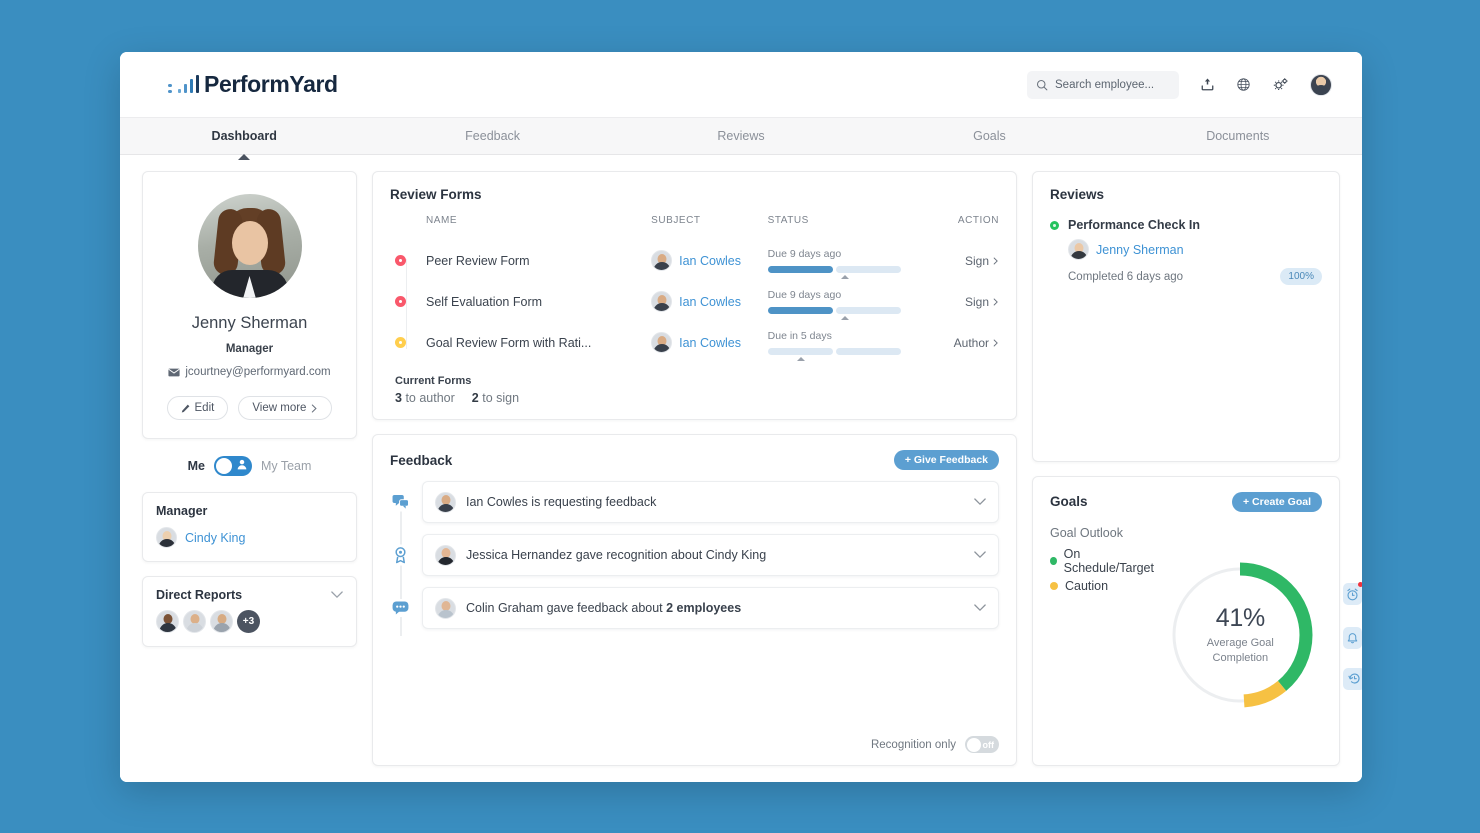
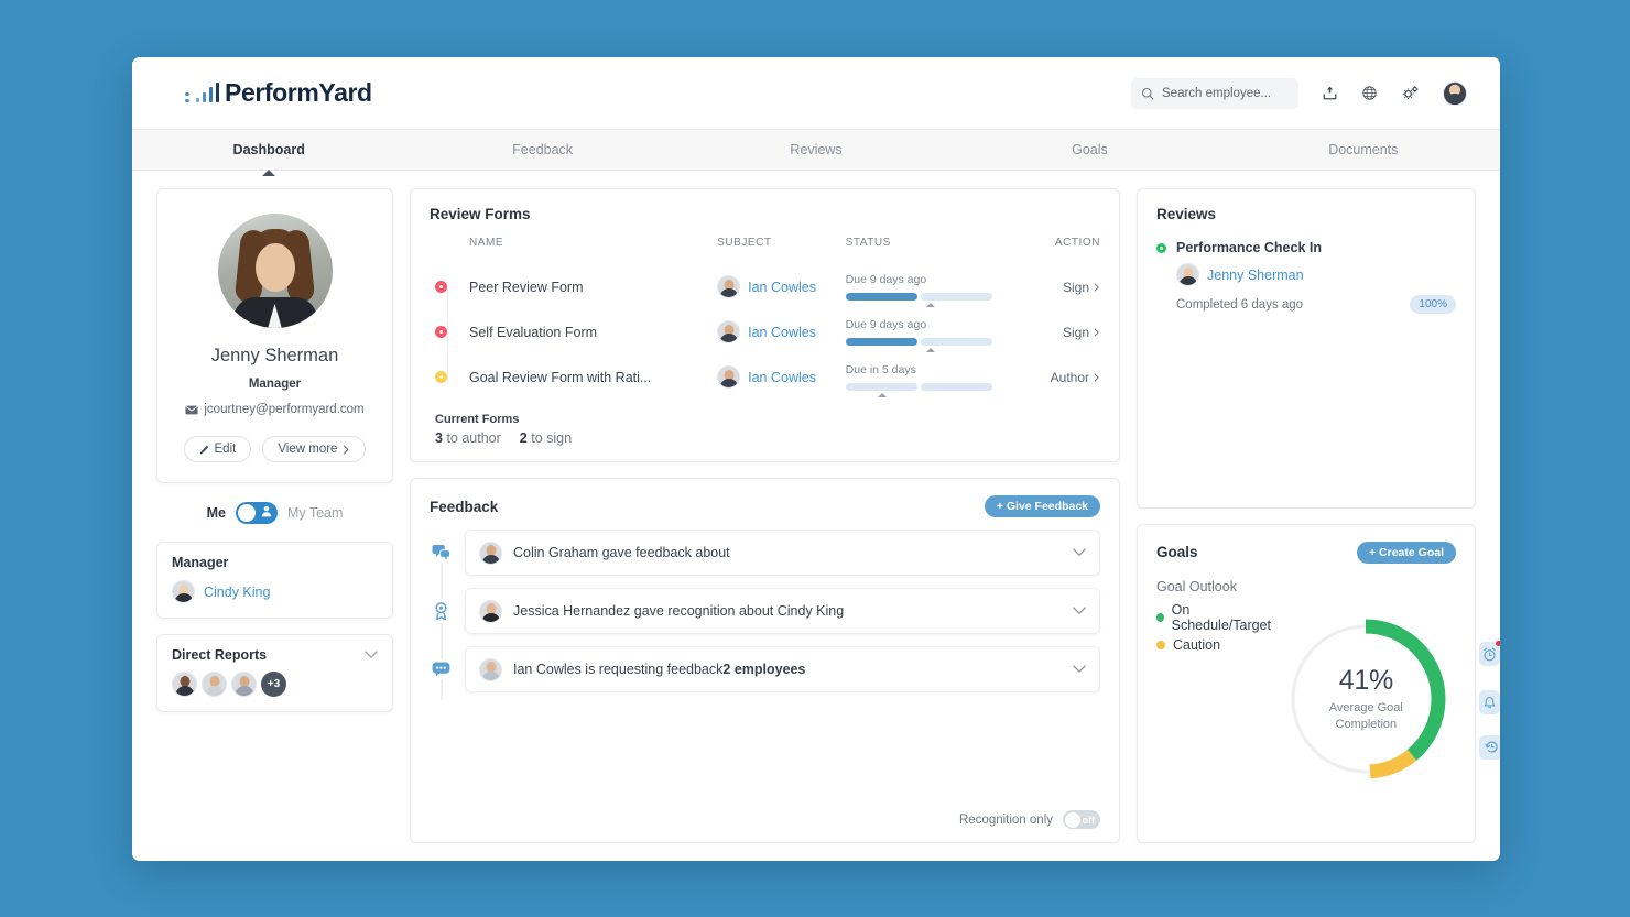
  PerformYard
  Search employee...
  Dashboard
  Feedback
  Reviews
  Goals
  Documents
  Jenny Sherman
  Manager
  jcourtney@performyard.com
  Edit
  View more
  Me
  My Team
  Manager
  Cindy King
  Direct Reports
  +3
  Review Forms
  NAME	SUBJECT	STATUS	ACTION
  Peer Review Form	Ian Cowles	Due 9 days ago	Sign
  Self Evaluation Form	Ian Cowles	Due 9 days ago	Sign
  Goal Review Form with Rati...	Ian Cowles	Due in 5 days	Author
  Current Forms
  3 to author
  2 to sign
  Feedback
  + Give Feedback
- Ian Cowles is requesting feedback
+ Colin Graham gave feedback about
  Jessica Hernandez gave recognition about Cindy King
- Colin Graham gave feedback about 2 employees
+ Ian Cowles is requesting feedback2 employees
  Recognition only
  off
  Reviews
  Performance Check In
  Jenny Sherman
  Completed 6 days ago
  100%
  Goals
  + Create Goal
  Goal Outlook
  On Schedule/Target
  Caution
  41%
  Average Goal
  Completion
